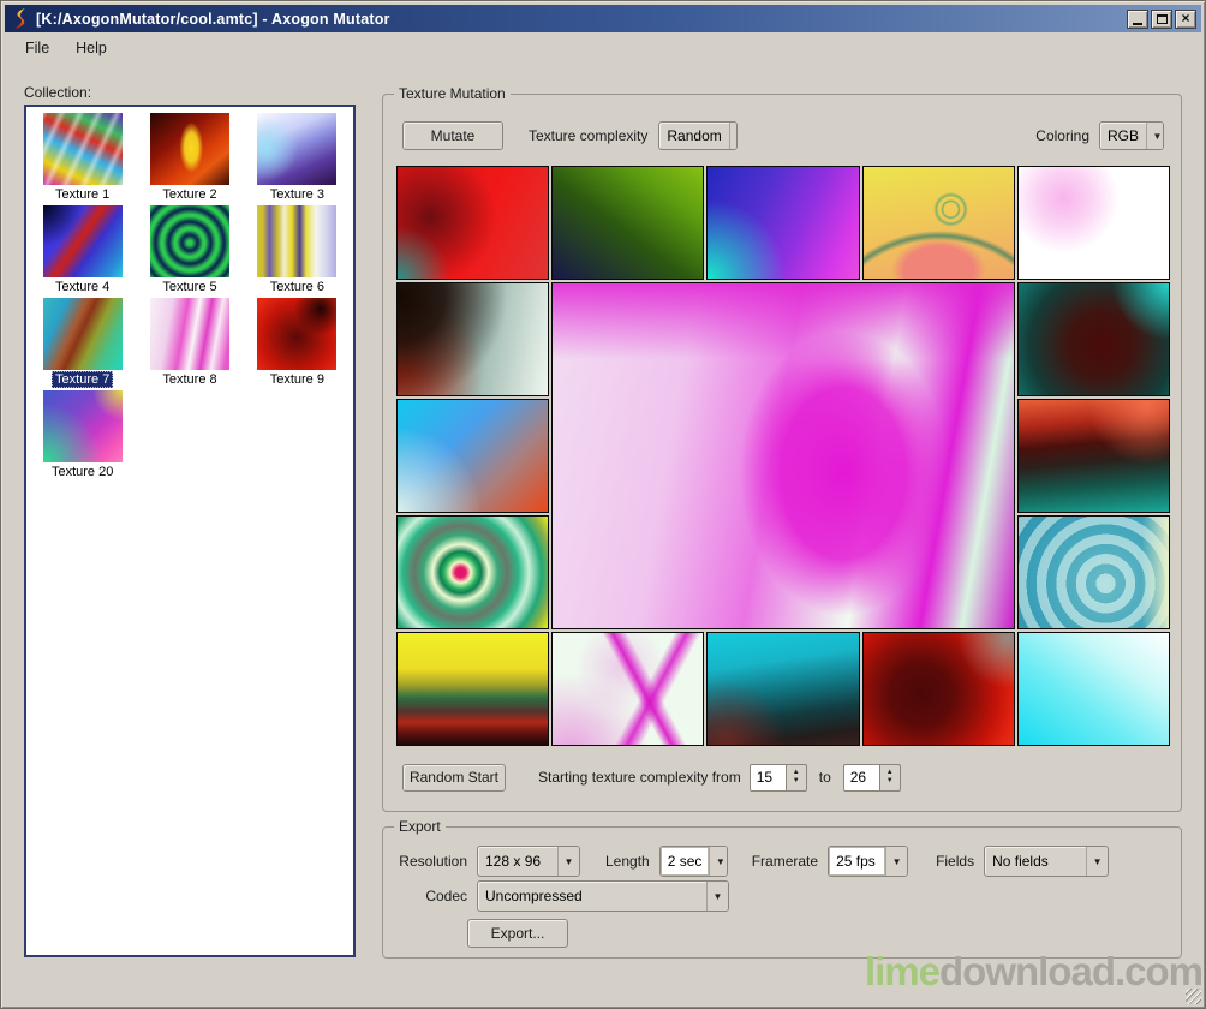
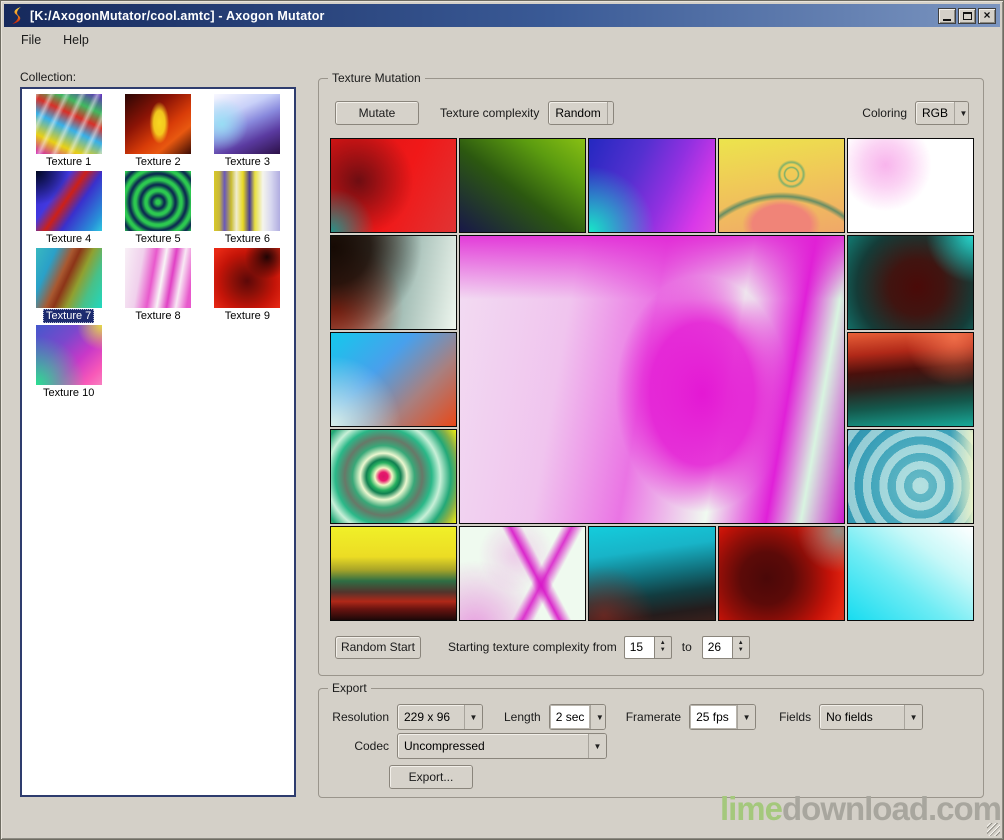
  [K:/AxogonMutator/cool.amtc] - Axogon Mutator
  ×
  File
  Help
  Collection:
  Texture 1
  Texture 2
  Texture 3
  Texture 4
  Texture 5
  Texture 6
  Texture 7
  Texture 8
  Texture 9
- Texture 20
+ Texture 10
  Texture Mutation
  Mutate
  Texture complexity
  Random
  Coloring
  RGB
  ▼
  Random Start
  Starting texture complexity from
  15
  to
  26
  Export
  Resolution
- 128 x 96
+ 229 x 96
  ▼
  Length
  2 sec
  ▼
  Framerate
  25 fps
  ▼
  Fields
  No fields
  ▼
  Codec
  Uncompressed
  ▼
  Export...
  limedownload.com
